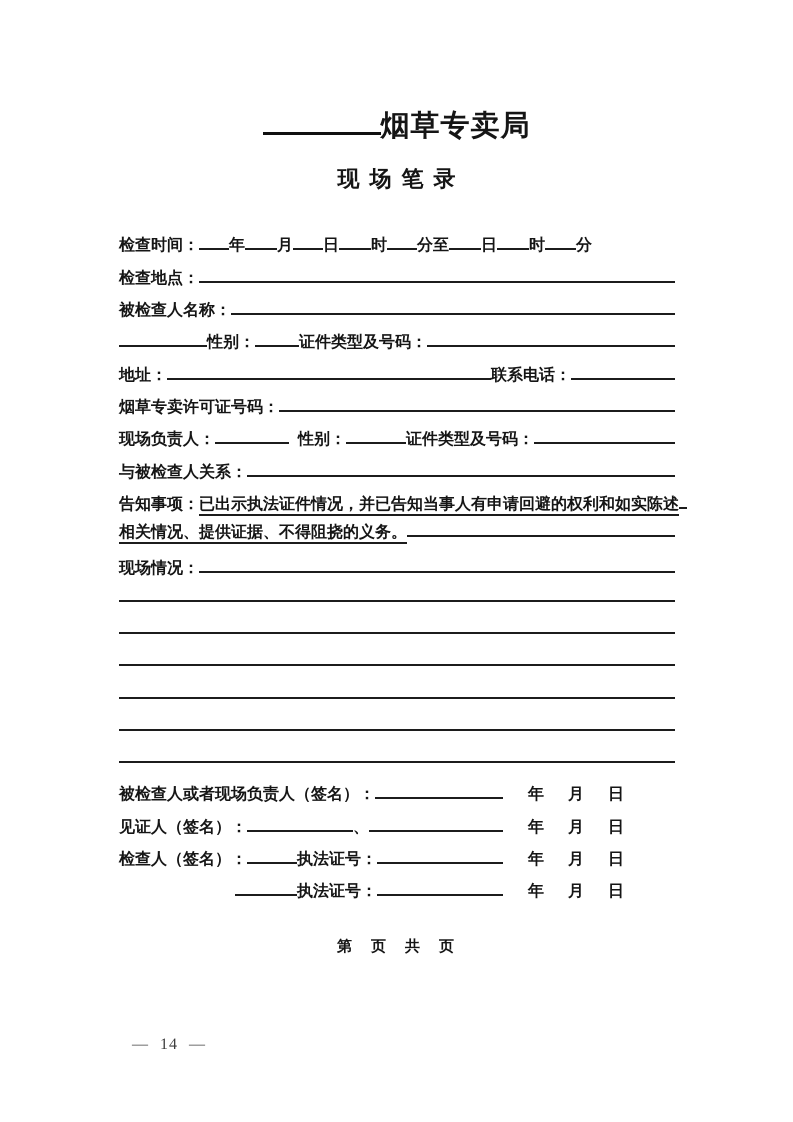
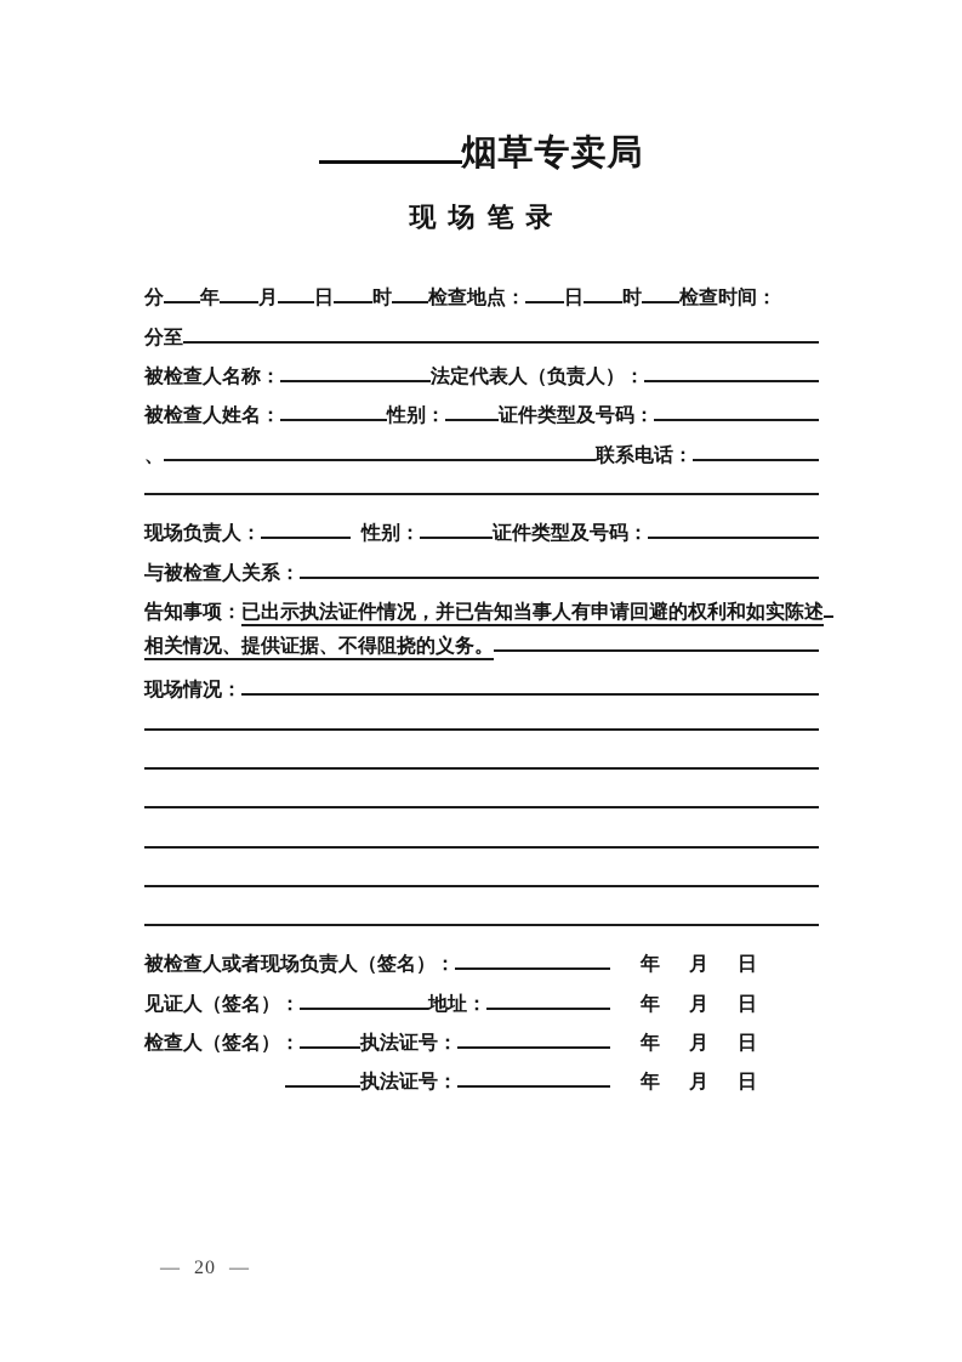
  烟草专卖局
  现场笔录
- 检查时间：
+ 分
  年
  月
  日
  时
- 分至
+ 检查地点：
  日
  时
- 分
+ 检查时间：
- 检查地点：
+ 分至
  被检查人名称：
+ 法定代表人（负责人）：
+ 被检查人姓名：
  性别：
  证件类型及号码：
- 地址：
+ 、
  联系电话：
- 烟草专卖许可证号码：
  现场负责人：
  性别：
  证件类型及号码：
  与被检查人关系：
  告知事项：
  已出示执法证件情况，并已告知当事人有申请回避的权利和如实陈述
  相关情况、提供证据、不得阻挠的义务。
  现场情况：
  被检查人或者现场负责人（签名）：
  年 月 日
  见证人（签名）：
- 、
+ 地址：
  年 月 日
  检查人（签名）：
  执法证号：
  年 月 日
  执法证号：
  年 月 日
- 第 页 共 页
- — 14 —
+ — 20 —
